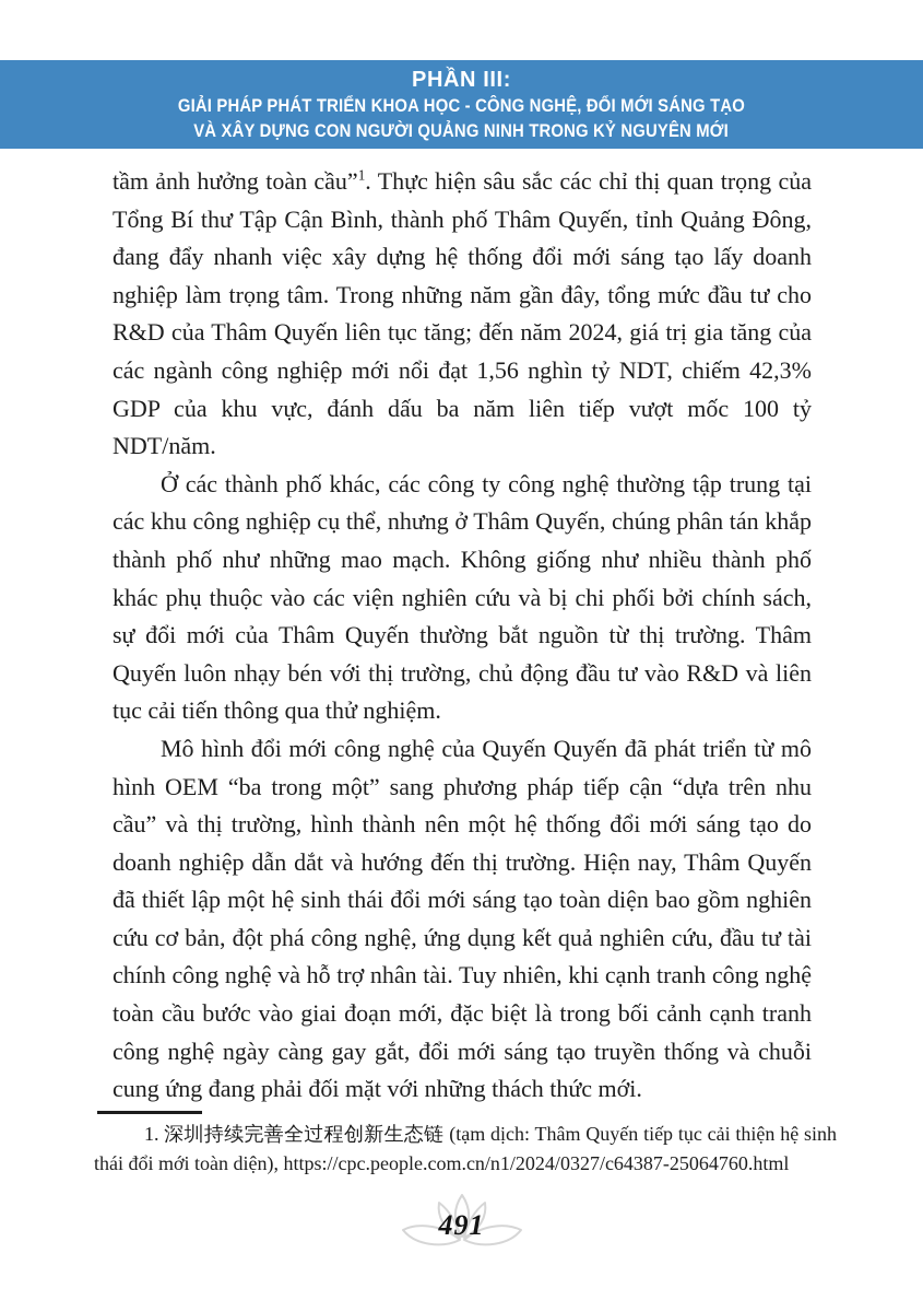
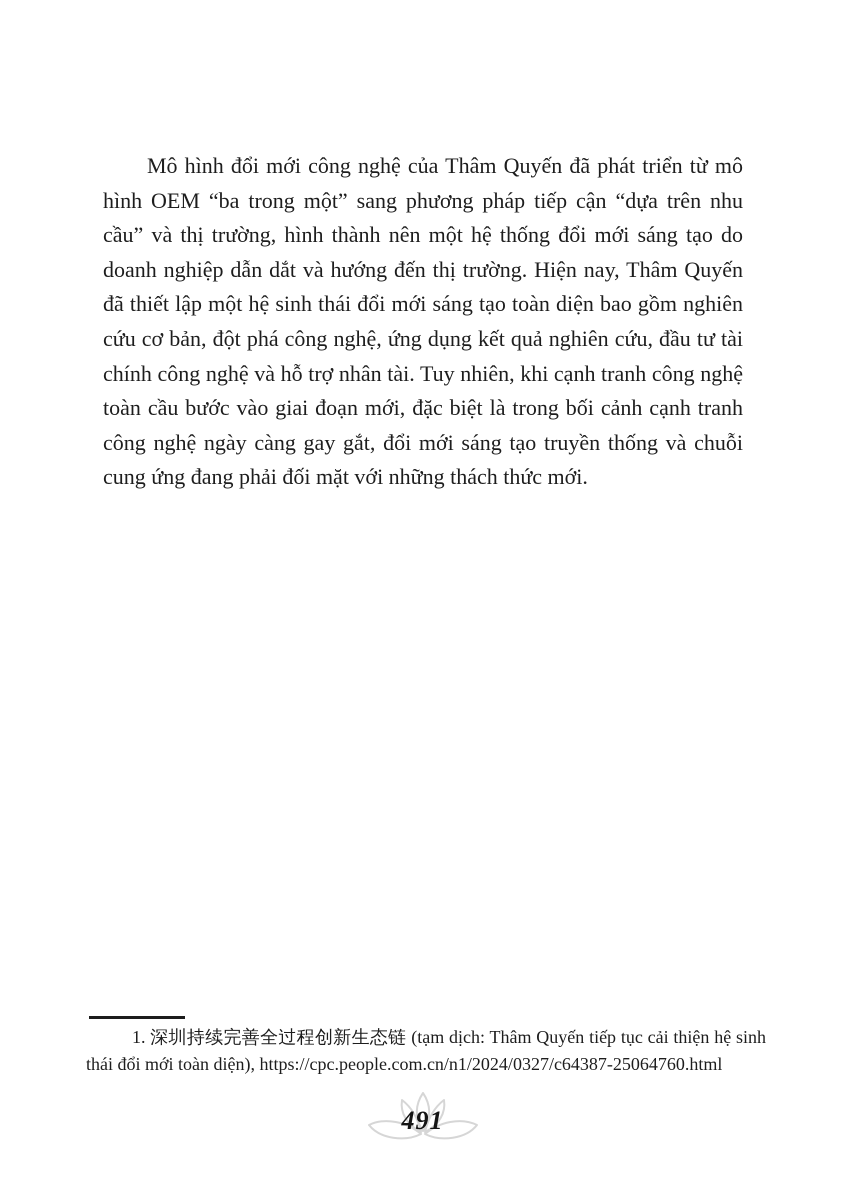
- PHẦN III:
- GIẢI PHÁP PHÁT TRIỂN KHOA HỌC - CÔNG NGHỆ, ĐỔI MỚI SÁNG TẠO
- VÀ XÂY DỰNG CON NGƯỜI QUẢNG NINH TRONG KỶ NGUYÊN MỚI
- tầm ảnh hưởng toàn cầu”1. Thực hiện sâu sắc các chỉ thị quan trọng của Tổng Bí thư Tập Cận Bình, thành phố Thâm Quyến, tỉnh Quảng Đông, đang đẩy nhanh việc xây dựng hệ thống đổi mới sáng tạo lấy doanh nghiệp làm trọng tâm. Trong những năm gần đây, tổng mức đầu tư cho R&D của Thâm Quyến liên tục tăng; đến năm 2024, giá trị gia tăng của các ngành công nghiệp mới nổi đạt 1,56 nghìn tỷ NDT, chiếm 42,3% GDP của khu vực, đánh dấu ba năm liên tiếp vượt mốc 100 tỷ NDT/năm.
- Ở các thành phố khác, các công ty công nghệ thường tập trung tại các khu công nghiệp cụ thể, nhưng ở Thâm Quyến, chúng phân tán khắp thành phố như những mao mạch. Không giống như nhiều thành phố khác phụ thuộc vào các viện nghiên cứu và bị chi phối bởi chính sách, sự đổi mới của Thâm Quyến thường bắt nguồn từ thị trường. Thâm Quyến luôn nhạy bén với thị trường, chủ động đầu tư vào R&D và liên tục cải tiến thông qua thử nghiệm.
- Mô hình đổi mới công nghệ của Quyến Quyến đã phát triển từ mô hình OEM “ba trong một” sang phương pháp tiếp cận “dựa trên nhu cầu” và thị trường, hình thành nên một hệ thống đổi mới sáng tạo do doanh nghiệp dẫn dắt và hướng đến thị trường. Hiện nay, Thâm Quyến đã thiết lập một hệ sinh thái đổi mới sáng tạo toàn diện bao gồm nghiên cứu cơ bản, đột phá công nghệ, ứng dụng kết quả nghiên cứu, đầu tư tài chính công nghệ và hỗ trợ nhân tài. Tuy nhiên, khi cạnh tranh công nghệ toàn cầu bước vào giai đoạn mới, đặc biệt là trong bối cảnh cạnh tranh công nghệ ngày càng gay gắt, đổi mới sáng tạo truyền thống và chuỗi cung ứng đang phải đối mặt với những thách thức mới.
+ Mô hình đổi mới công nghệ của Thâm Quyến đã phát triển từ mô hình OEM “ba trong một” sang phương pháp tiếp cận “dựa trên nhu cầu” và thị trường, hình thành nên một hệ thống đổi mới sáng tạo do doanh nghiệp dẫn dắt và hướng đến thị trường. Hiện nay, Thâm Quyến đã thiết lập một hệ sinh thái đổi mới sáng tạo toàn diện bao gồm nghiên cứu cơ bản, đột phá công nghệ, ứng dụng kết quả nghiên cứu, đầu tư tài chính công nghệ và hỗ trợ nhân tài. Tuy nhiên, khi cạnh tranh công nghệ toàn cầu bước vào giai đoạn mới, đặc biệt là trong bối cảnh cạnh tranh công nghệ ngày càng gay gắt, đổi mới sáng tạo truyền thống và chuỗi cung ứng đang phải đối mặt với những thách thức mới.
  1. 深圳持续完善全过程创新生态链 (tạm dịch: Thâm Quyến tiếp tục cải thiện hệ sinh thái đổi mới toàn diện), https://cpc.people.com.cn/n1/2024/0327/c64387-25064760.html
  491
